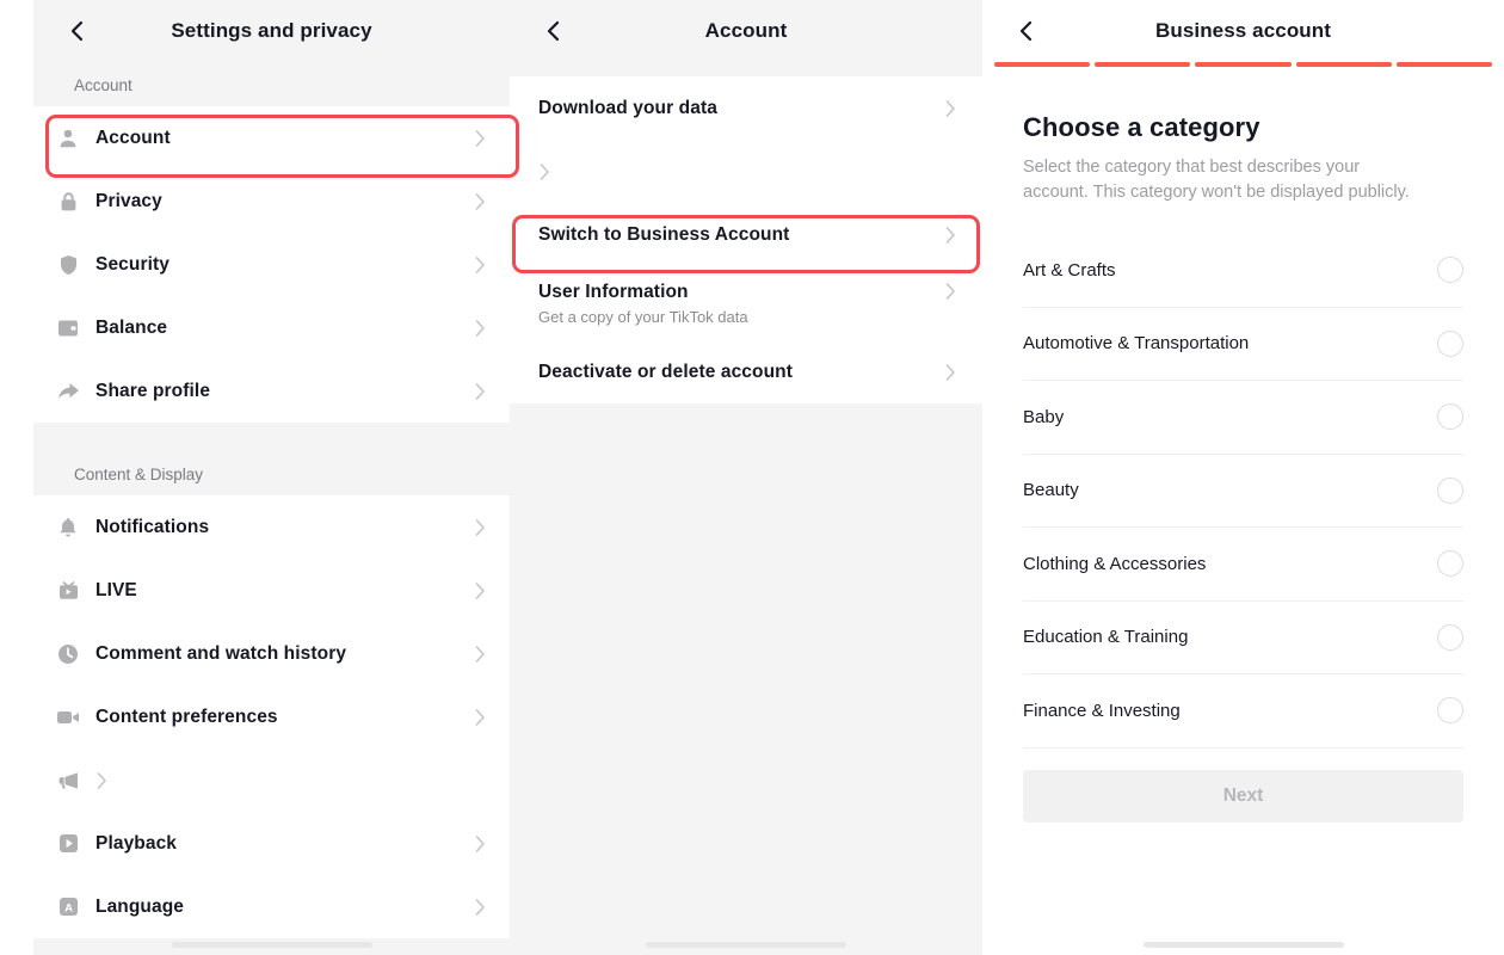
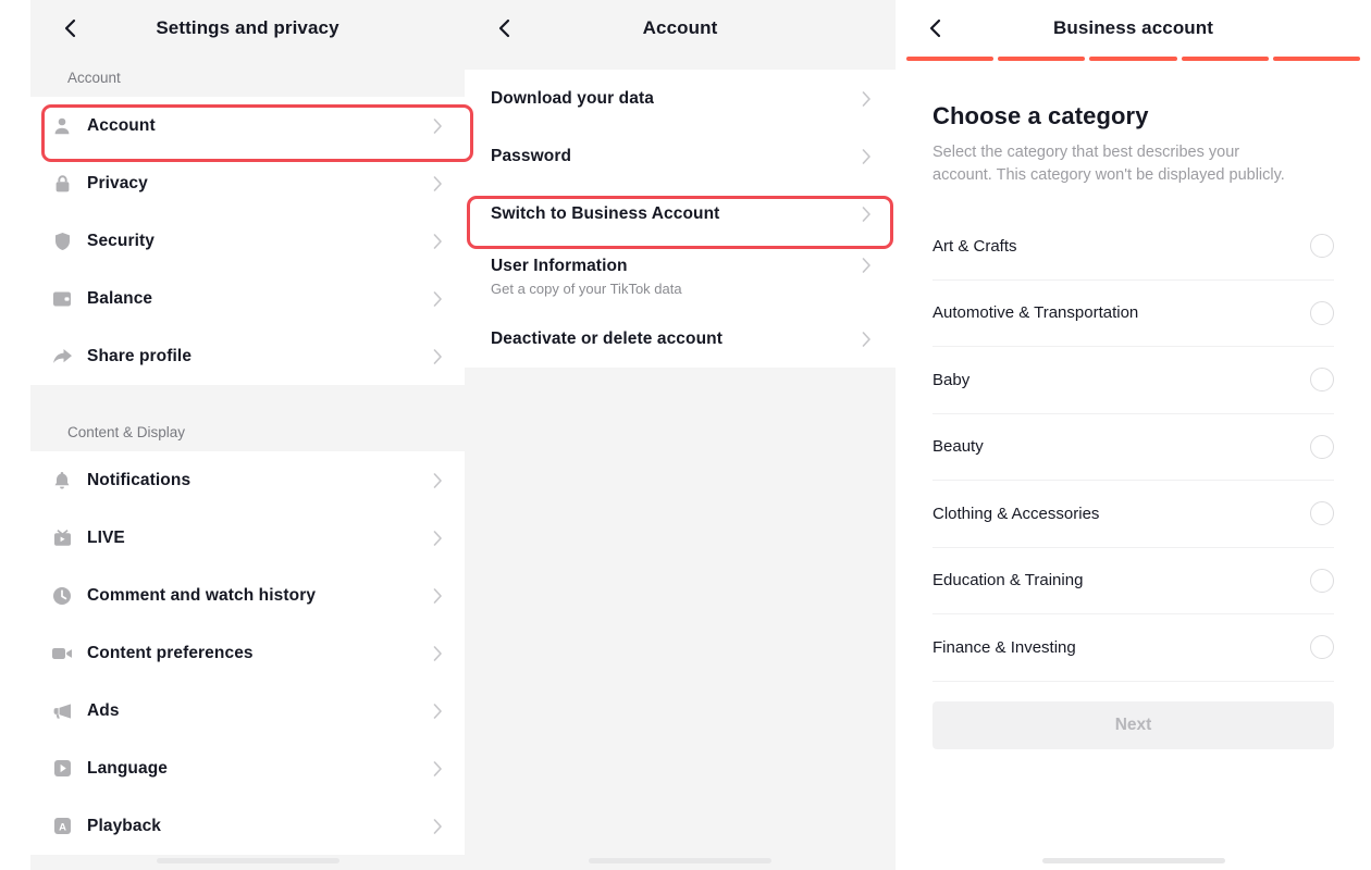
  Settings and privacy
  Account
  Account
  Privacy
  Security
  Balance
  Share profile
  Content & Display
  Notifications
  LIVE
  Comment and watch history
  Content preferences
+ Ads
- Playback
+ Language
  A
- Language
+ Playback
  Account
  Download your data
+ Password
  Switch to Business Account
  User Information
  Get a copy of your TikTok data
  Deactivate or delete account
  Business account
  Choose a category
  Select the category that best describes your account. This category won't be displayed publicly.
  Art & Crafts
  Automotive & Transportation
  Baby
  Beauty
  Clothing & Accessories
  Education & Training
  Finance & Investing
  Next
